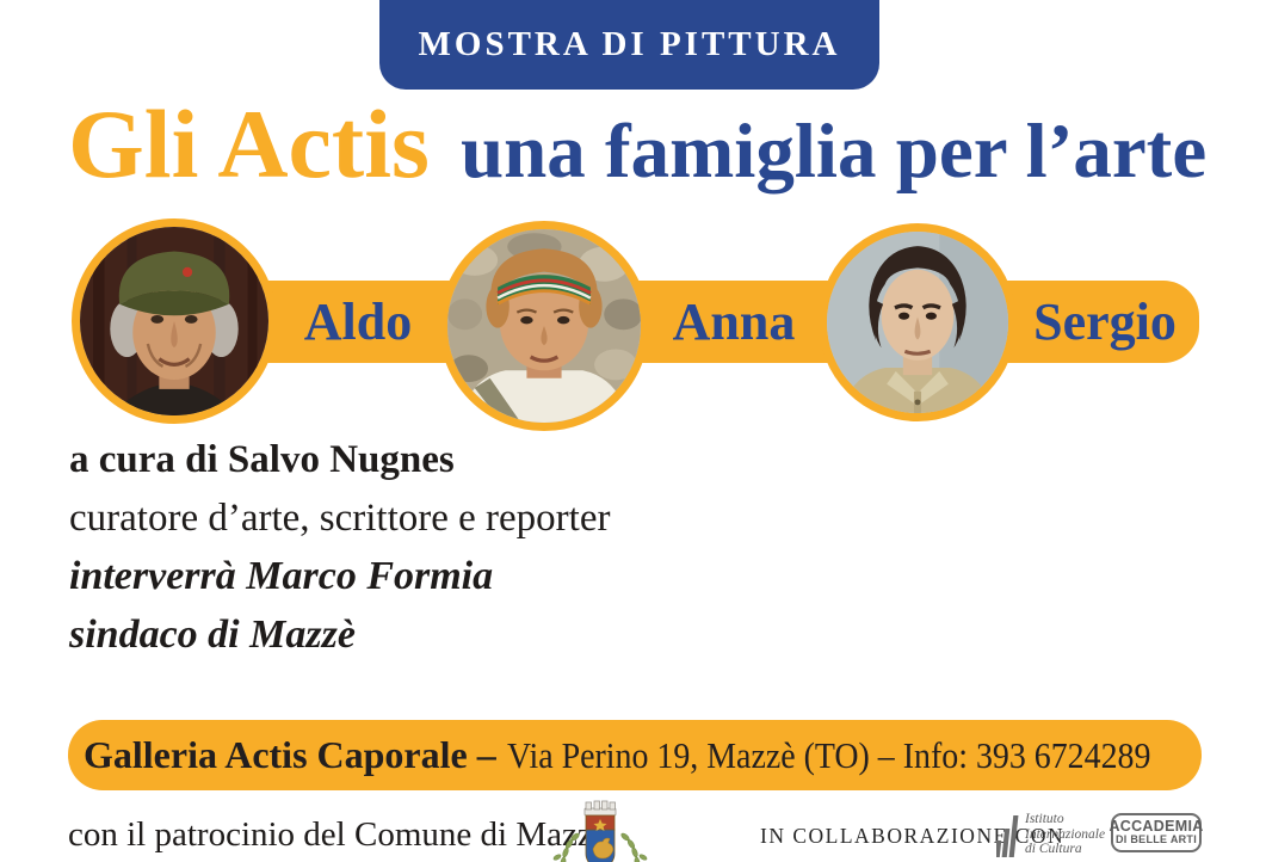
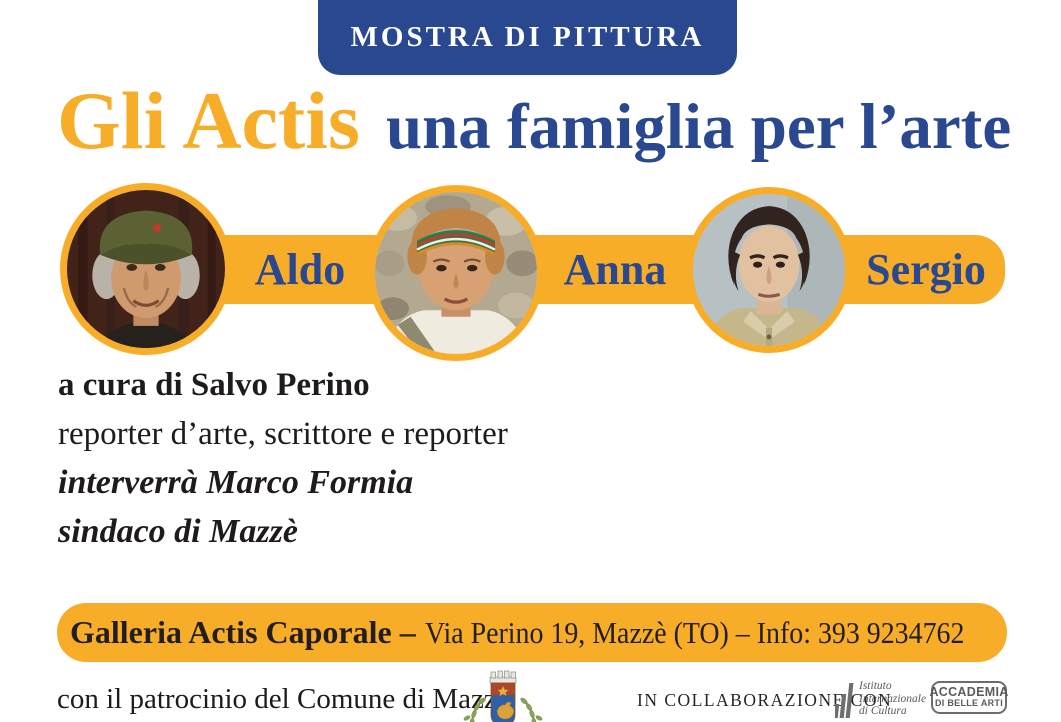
  MOSTRA DI PITTURA
  Gli Actis una famiglia per l’arte
  Aldo
  Anna
  Sergio
- a cura di Salvo Nugnes
+ a cura di Salvo Perino
- curatore d’arte, scrittore e reporter
+ reporter d’arte, scrittore e reporter
  interverrà Marco Formia
  sindaco di Mazzè
  Galleria Actis Caporale –
- Via Perino 19, Mazzè (TO) – Info: 393 6724289
+ Via Perino 19, Mazzè (TO) – Info: 393 9234762
  con il patrocinio del Comune di Mazz
  IN COLLABORAZIONE CON
  Istituto
  Internazionale
  di Cultura
  ACCADEMIA
  DI BELLE ARTI
